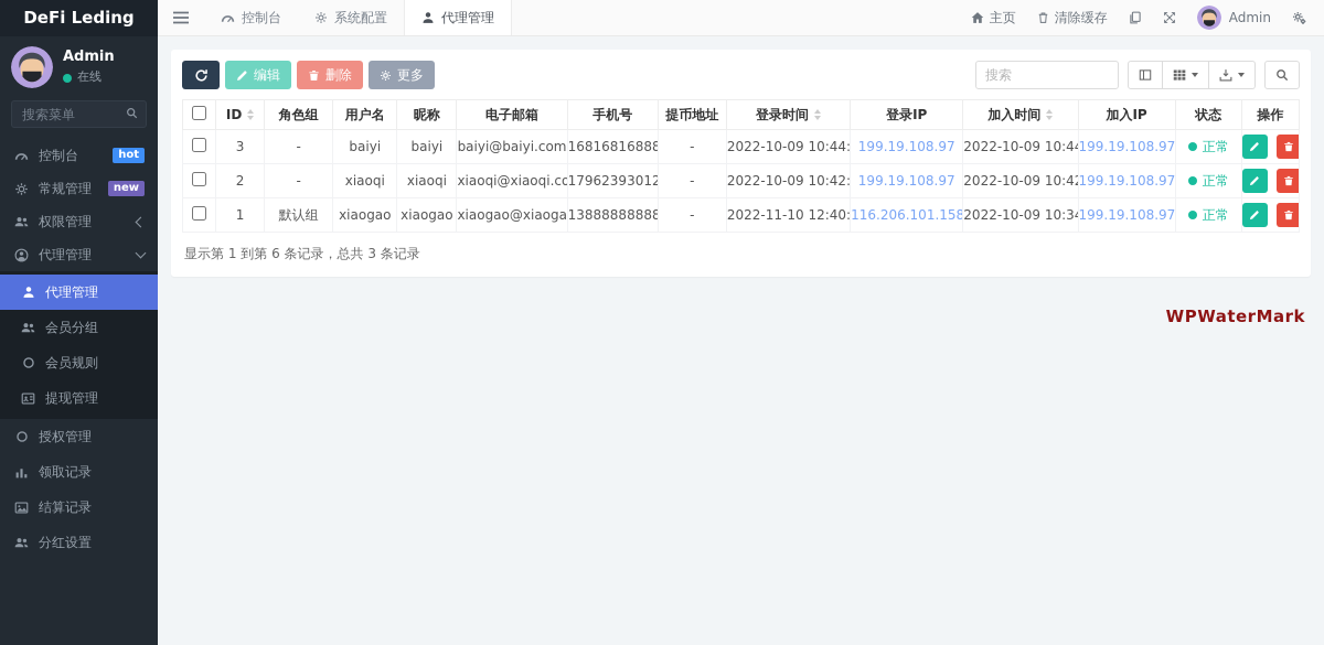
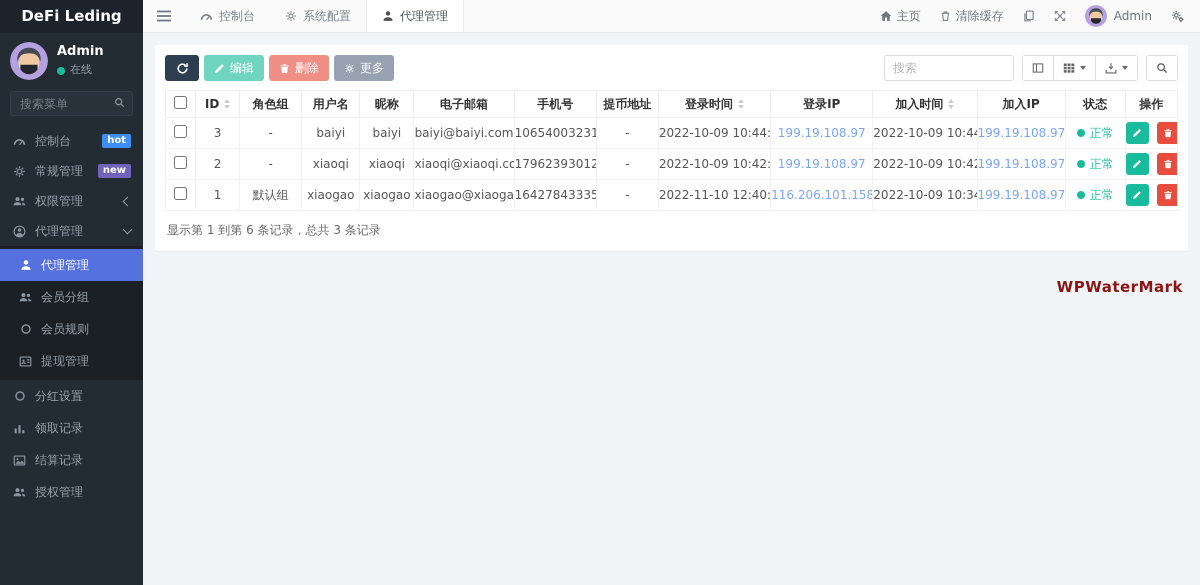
  DeFi Leding
  Admin
  在线
  搜索菜单
  控制台
  hot
  常规管理
  new
  权限管理
  代理管理
  代理管理
  会员分组
  会员规则
  提现管理
- 授权管理
+ 分红设置
  领取记录
  结算记录
- 分红设置
+ 授权管理
  控制台
  系统配置
  代理管理
  主页
  清除缓存
  Admin
  编辑
  删除
  更多
  搜索
  	ID	角色组	用户名	昵称	电子邮箱	手机号	提币地址	登录时间	登录IP	加入时间	加入IP	状态	操作
- 	3	-	baiyi	baiyi	baiyi@baiyi.com	16816816888	-	2022-10-09 10:44:	199.19.108.97	2022-10-09 10:4	199.19.108.97	正常
+ 	3	-	baiyi	baiyi	baiyi@baiyi.com	10654003231	-	2022-10-09 10:44:	199.19.108.97	2022-10-09 10:4	199.19.108.97	正常
  	2	-	xiaoqi	xiaoqi	xiaoqi@xiaoqi.co	17962393012	-	2022-10-09 10:42:	199.19.108.97	2022-10-09 10:4	199.19.108.97	正常
- 	1	默认组	xiaogao	xiaogao	xiaogao@xiaoga	13888888888	-	2022-11-10 12:40:	116.206.101.158	2022-10-09 10:3	199.19.108.97	正常
+ 	1	默认组	xiaogao	xiaogao	xiaogao@xiaoga	16427843335	-	2022-11-10 12:40:	116.206.101.158	2022-10-09 10:3	199.19.108.97	正常
  显示第 1 到第 6 条记录，总共 3 条记录
  WPWaterMark
